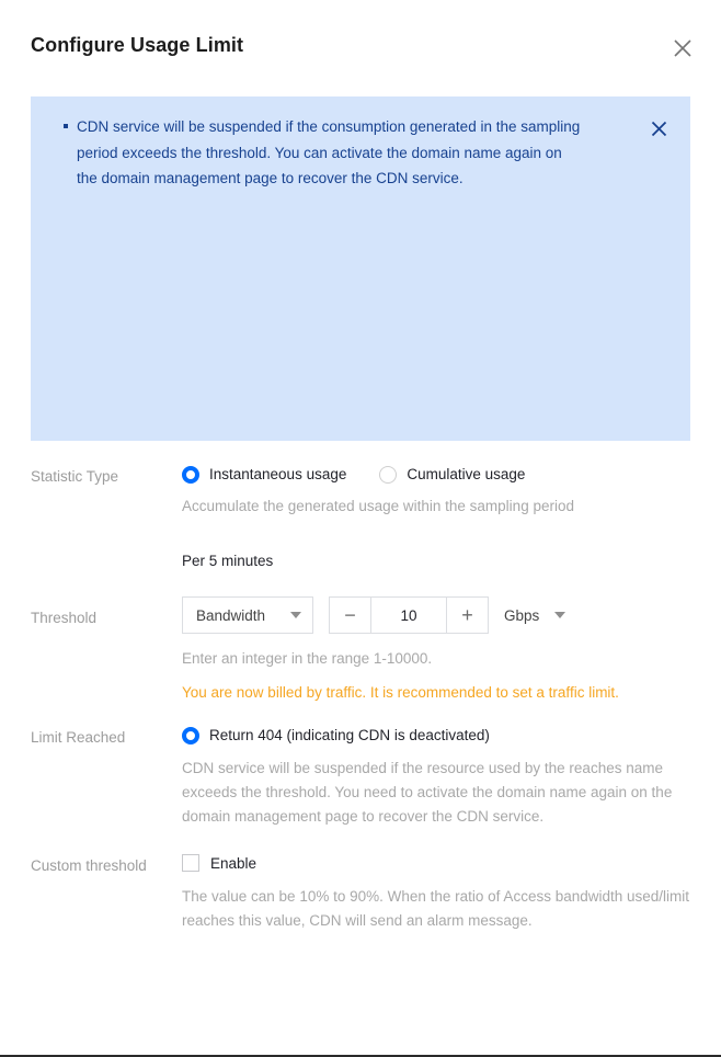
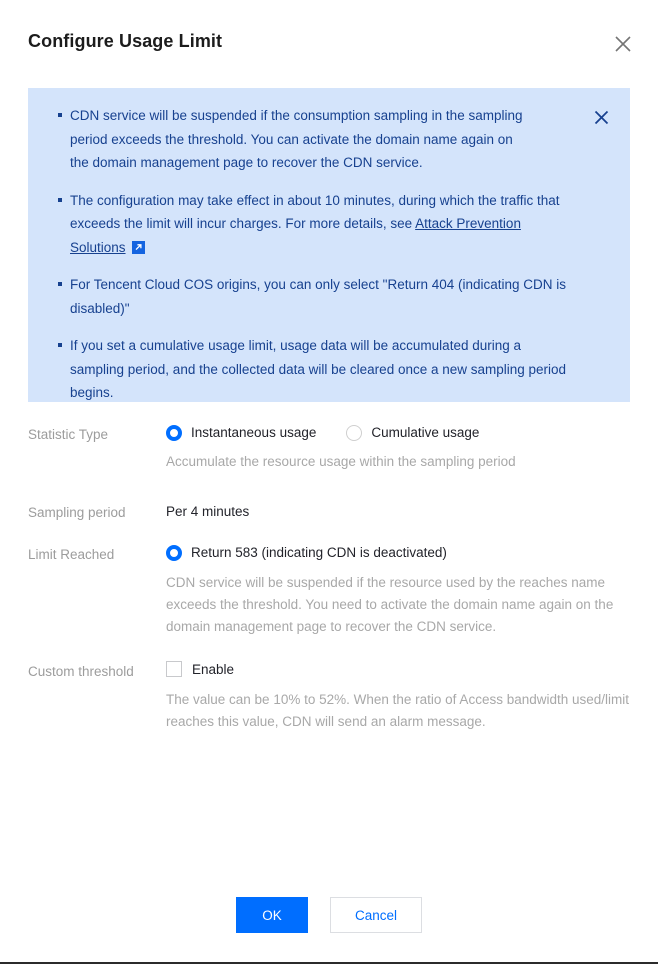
  Configure Usage Limit
- CDN service will be suspended if the consumption generated in the sampling period exceeds the threshold. You can activate the domain name again on the domain management page to recover the CDN service.
+ CDN service will be suspended if the consumption sampling in the sampling period exceeds the threshold. You can activate the domain name again on the domain management page to recover the CDN service.
+ The configuration may take effect in about 10 minutes, during which the traffic that exceeds the limit will incur charges. For more details, see Attack Prevention Solutions
+ For Tencent Cloud COS origins, you can only select "Return 404 (indicating CDN is disabled)"
+ If you set a cumulative usage limit, usage data will be accumulated during a sampling period, and the collected data will be cleared once a new sampling period begins.
  Statistic Type
  Instantaneous usage
  Cumulative usage
- Accumulate the generated usage within the sampling period
+ Accumulate the resource usage within the sampling period
+ Sampling period
- Per 5 minutes
+ Per 4 minutes
- Threshold
- Bandwidth
- −
- 10
- +
- Gbps
- Enter an integer in the range 1-10000.
- You are now billed by traffic. It is recommended to set a traffic limit.
  Limit Reached
- Return 404 (indicating CDN is deactivated)
+ Return 583 (indicating CDN is deactivated)
  CDN service will be suspended if the resource used by the reaches name exceeds the threshold. You need to activate the domain name again on the domain management page to recover the CDN service.
  Custom threshold
  Enable
- The value can be 10% to 90%. When the ratio of Access bandwidth used/limit reaches this value, CDN will send an alarm message.
+ The value can be 10% to 52%. When the ratio of Access bandwidth used/limit reaches this value, CDN will send an alarm message.
+ OK
+ Cancel
